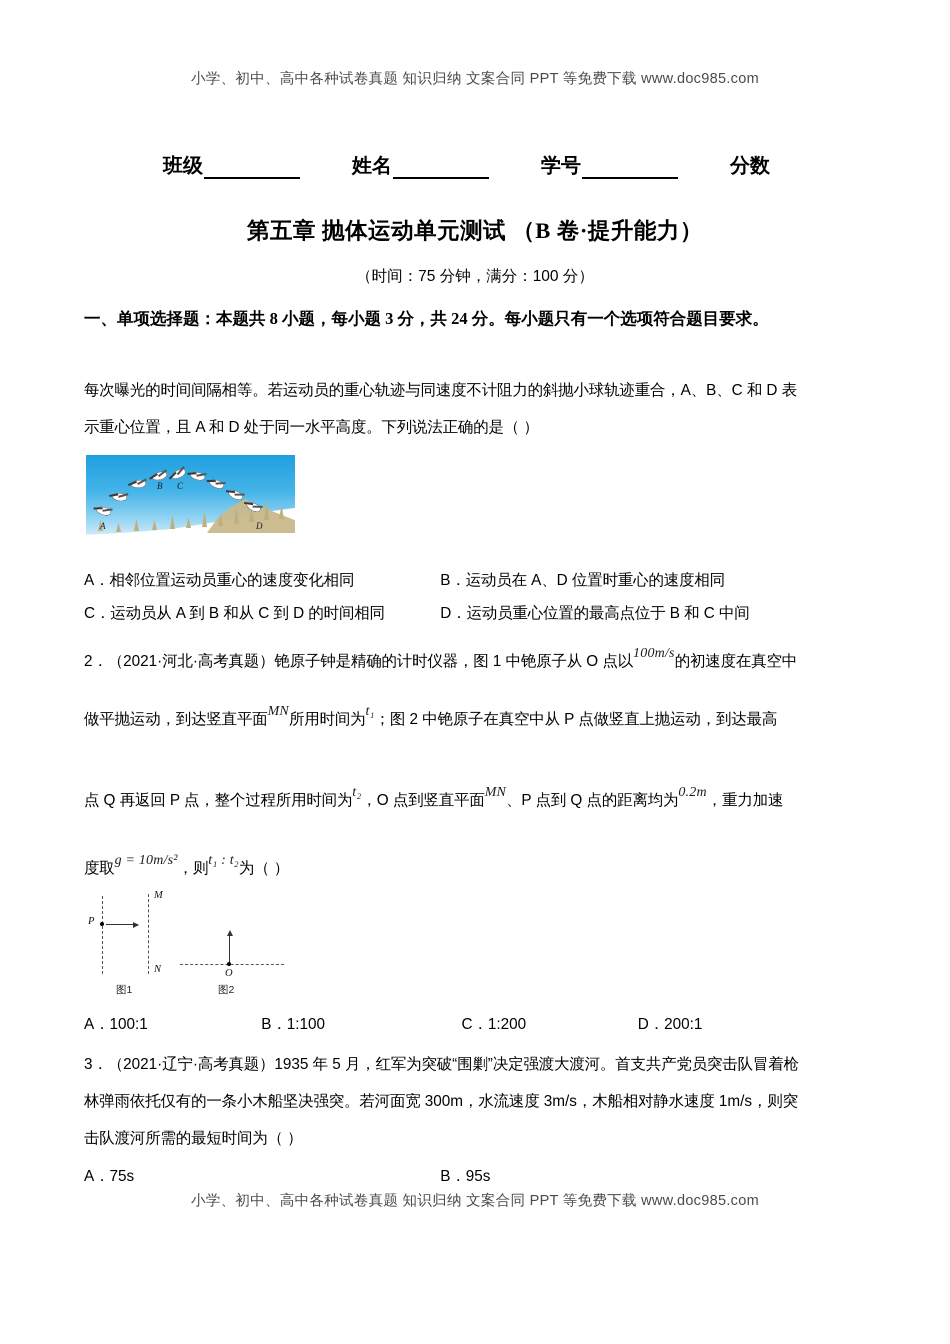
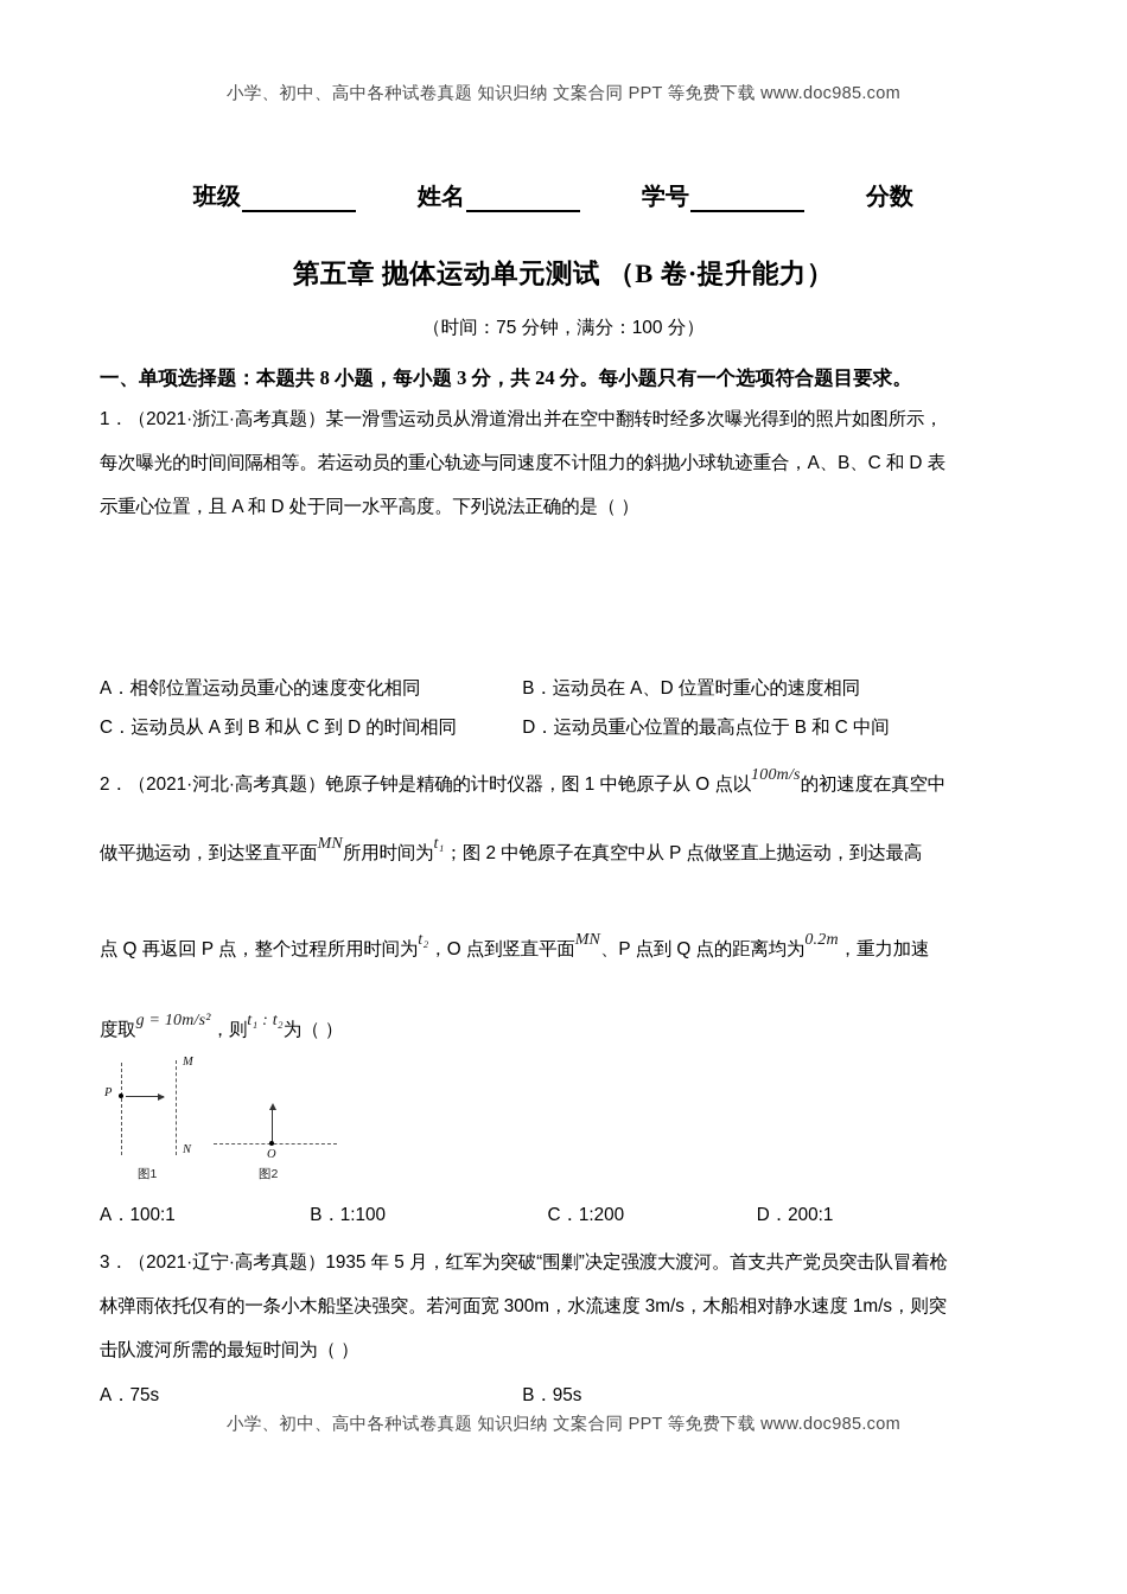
  小学、初中、高中各种试卷真题 知识归纳 文案合同 PPT 等免费下载 www.doc985.com
  班级
  姓名
  学号
  分数
  第五章 抛体运动单元测试 （B 卷·提升能力）
  （时间：75 分钟，满分：100 分）
  一、单项选择题：本题共 8 小题，每小题 3 分，共 24 分。每小题只有一个选项符合题目要求。
+ 1．（2021·浙江·高考真题）某一滑雪运动员从滑道滑出并在空中翻转时经多次曝光得到的照片如图所示，
  每次曝光的时间间隔相等。若运动员的重心轨迹与同速度不计阻力的斜抛小球轨迹重合，A、B、C 和 D 表
  示重心位置，且 A 和 D 处于同一水平高度。下列说法正确的是（ ）
- A
- B
- C
- D
  A．相邻位置运动员重心的速度变化相同 B．运动员在 A、D 位置时重心的速度相同
  C．运动员从 A 到 B 和从 C 到 D 的时间相同 D．运动员重心位置的最高点位于 B 和 C 中间
  2．（2021·河北·高考真题）铯原子钟是精确的计时仪器，图 1 中铯原子从 O 点以100m/s的初速度在真空中
  做平抛运动，到达竖直平面MN所用时间为t₁；图 2 中铯原子在真空中从 P 点做竖直上抛运动，到达最高
  点 Q 再返回 P 点，整个过程所用时间为t₂，O 点到竖直平面MN、P 点到 Q 点的距离均为0.2m，重力加速
  度取g = 10m/s²，则t₁ : t₂为（ ）
  P
  M
  N
  图1
  O
  图2
  A．100:1 B．1:100 C．1:200 D．200:1
  3．（2021·辽宁·高考真题）1935 年 5 月，红军为突破“围剿”决定强渡大渡河。首支共产党员突击队冒着枪
  林弹雨依托仅有的一条小木船坚决强突。若河面宽 300m，水流速度 3m/s，木船相对静水速度 1m/s，则突
  击队渡河所需的最短时间为（ ）
  A．75s B．95s
  小学、初中、高中各种试卷真题 知识归纳 文案合同 PPT 等免费下载 www.doc985.com
